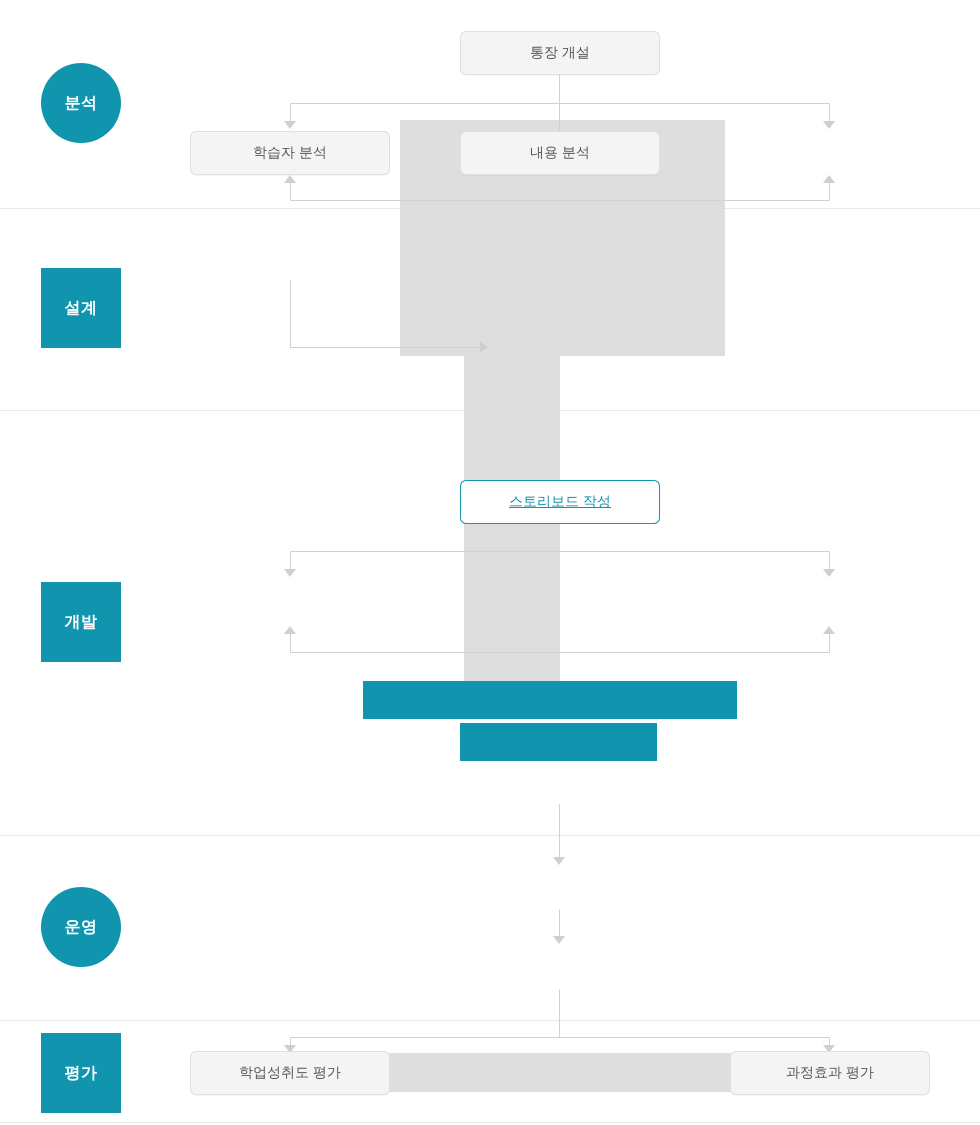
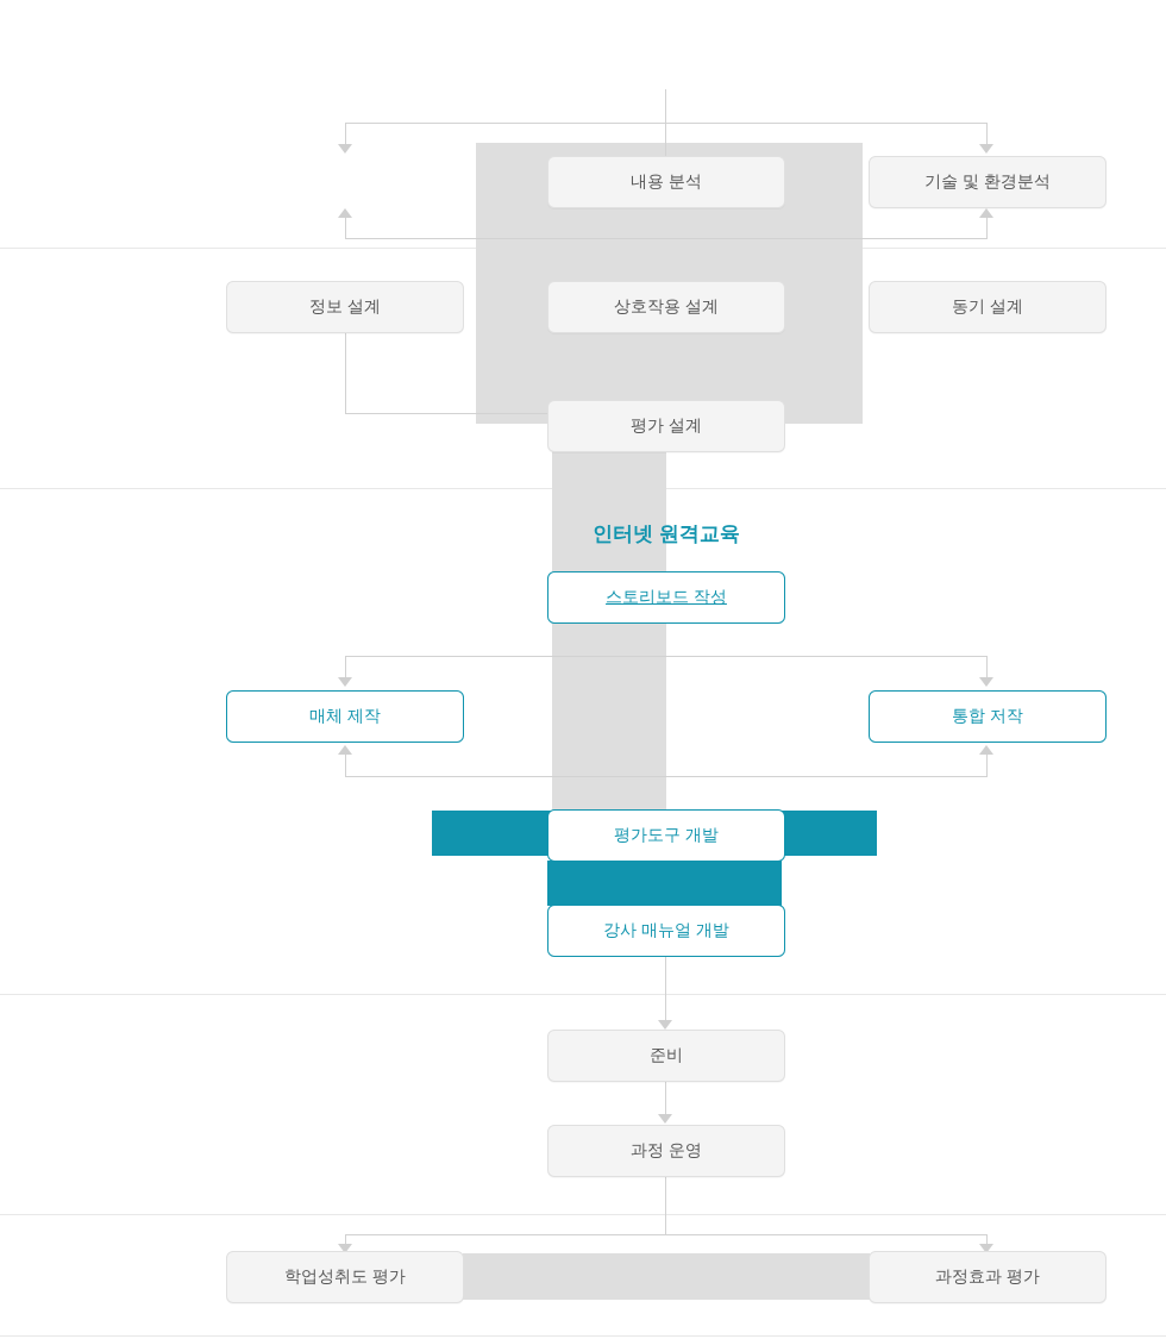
- 분석
- 설계
- 개발
- 운영
- 평가
- 통장 개설
- 학습자 분석
  내용 분석
+ 기술 및 환경분석
+ 정보 설계
+ 상호작용 설계
+ 동기 설계
+ 평가 설계
+ 인터넷 원격교육
  스토리보드 작성
+ 매체 제작
+ 통합 저작
+ 평가도구 개발
+ 강사 매뉴얼 개발
+ 준비
+ 과정 운영
  학업성취도 평가
  과정효과 평가
